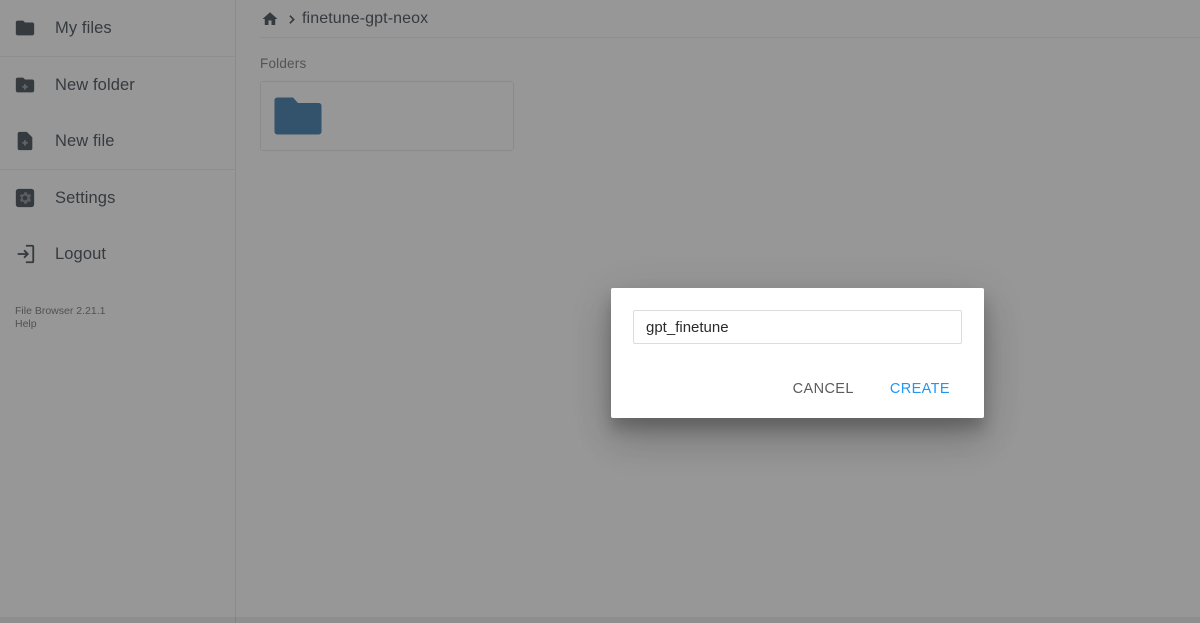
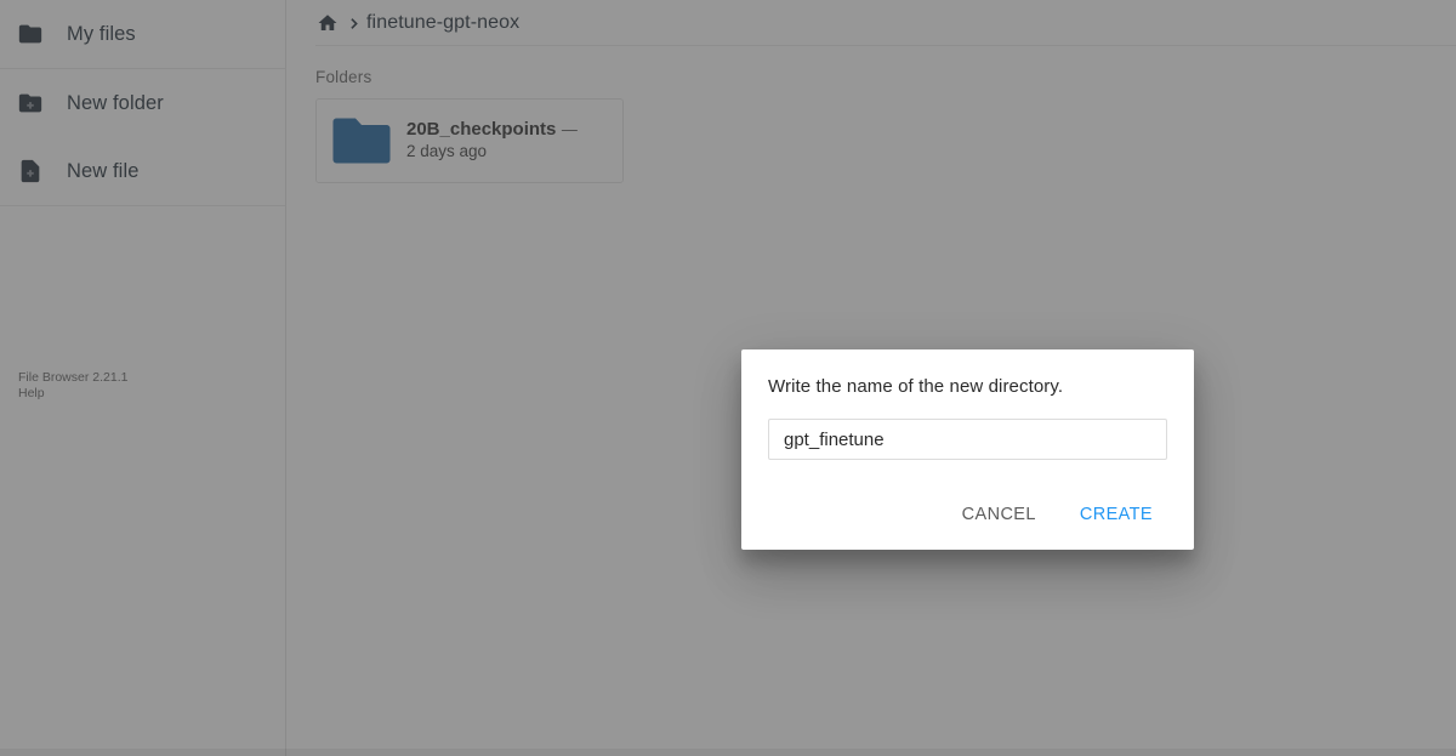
  My files
  New folder
  New file
- Settings
- Logout
  File Browser 2.21.1
  Help
  finetune-gpt-neox
  Folders
+ 20B_checkpoints — 2 days ago
+ Write the name of the new directory.
  gpt_finetune
  CANCEL
  CREATE
